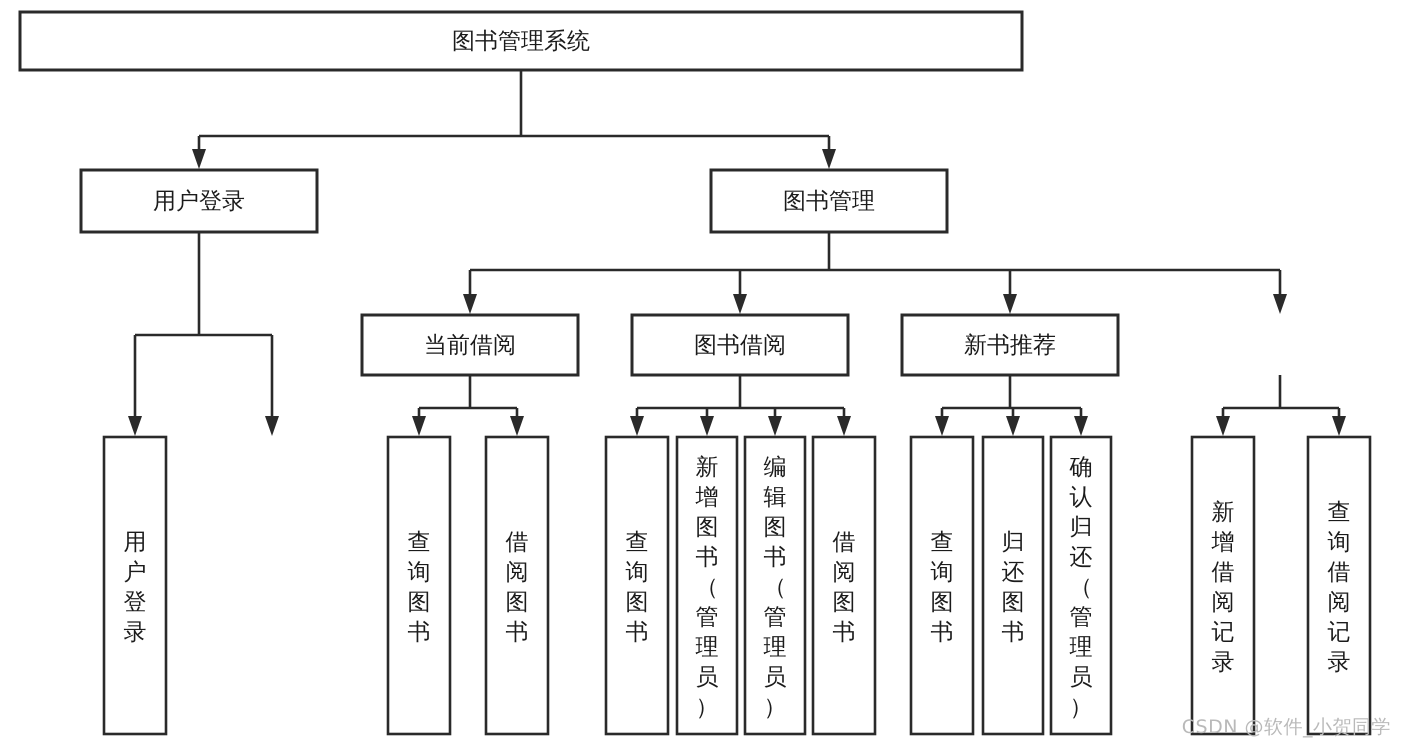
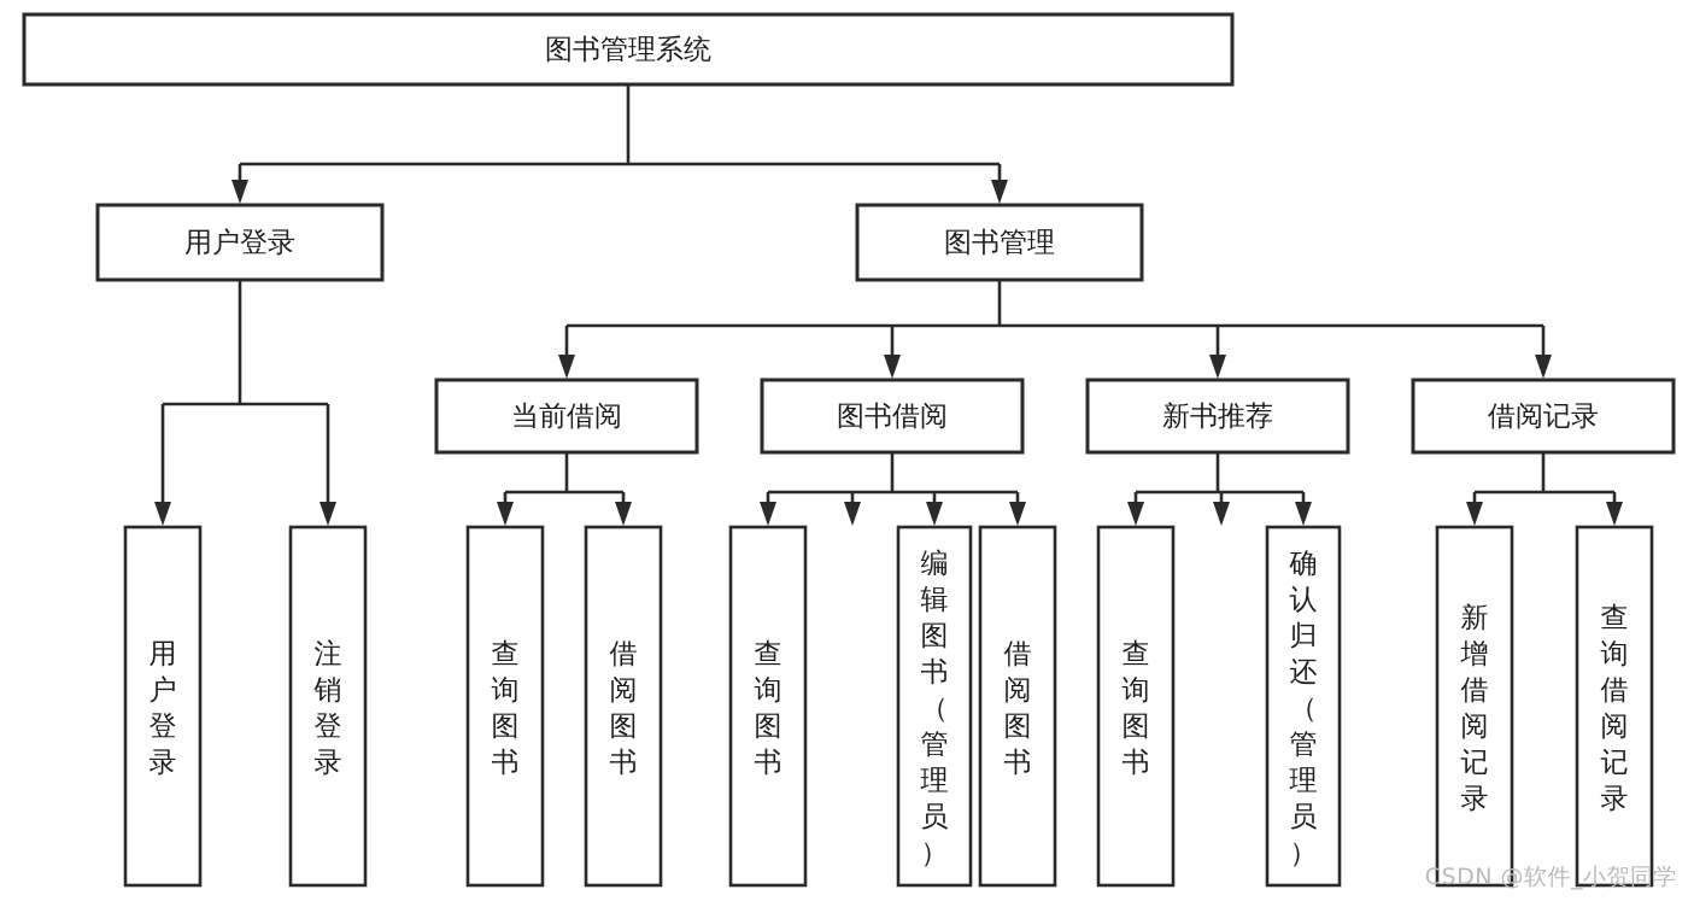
  图书管理系统
  用户登录
  图书管理
  当前借阅
  图书借阅
  新书推荐
+ 借阅记录
  用户登录
+ 注销登录
  查询图书
  借阅图书
  查询图书
- 新增图书（管理员）
  编辑图书（管理员）
  借阅图书
  查询图书
- 归还图书
  确认归还（管理员）
  新增借阅记录
  查询借阅记录
  CSDN @软件_小贺同学
